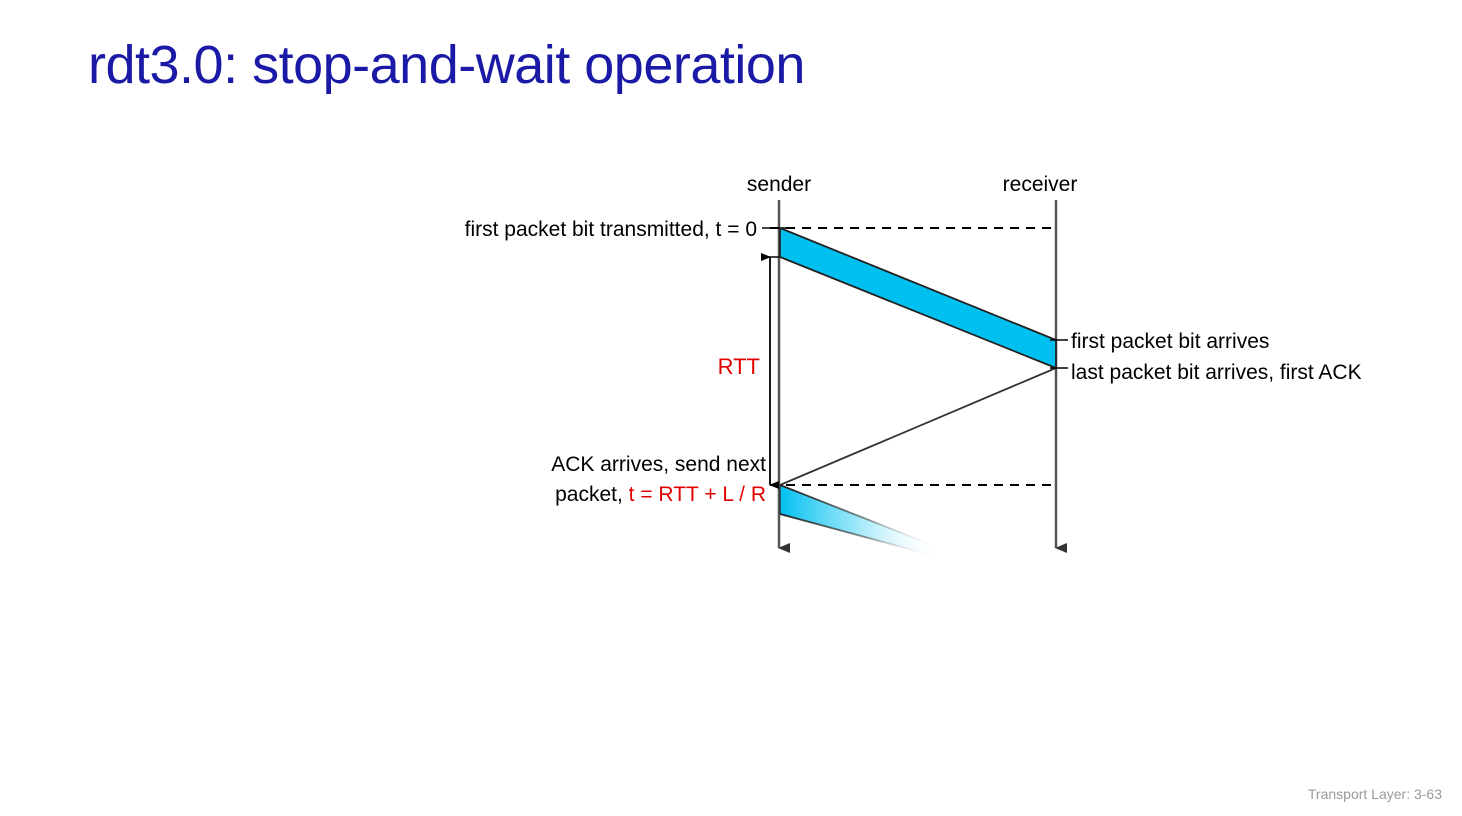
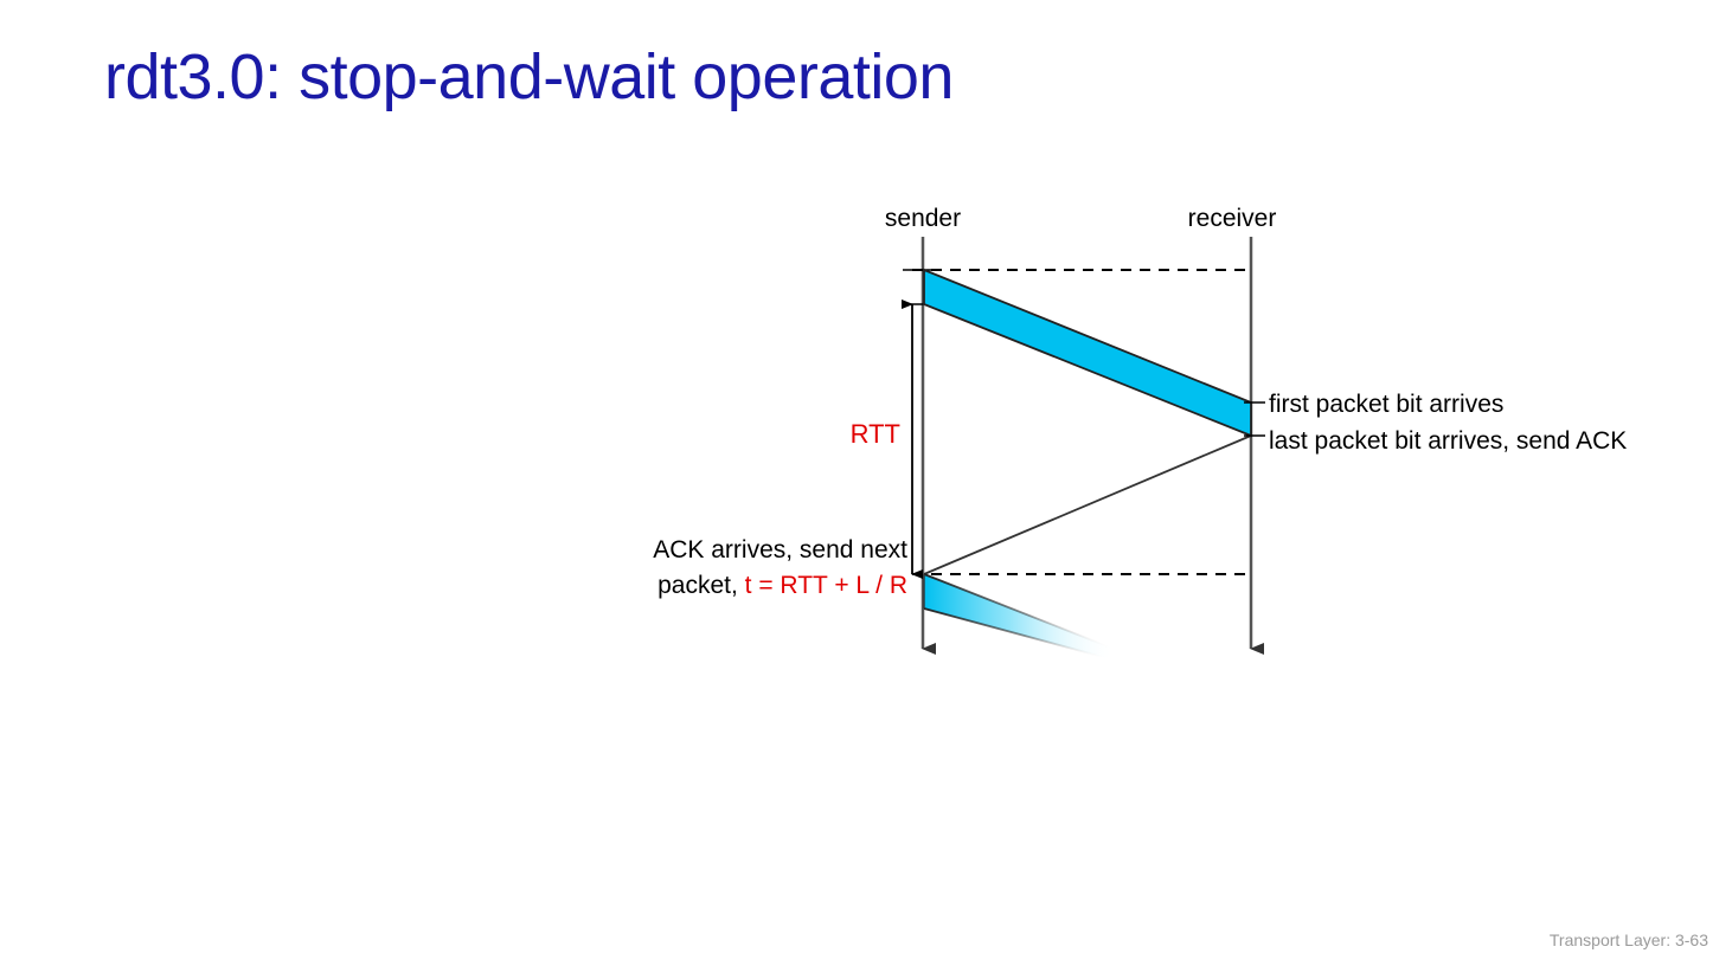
  rdt3.0: stop-and-wait operation
  sender
  receiver
  RTT
- first packet bit transmitted, t = 0
  first packet bit arrives
- last packet bit arrives, first ACK
+ last packet bit arrives, send ACK
  ACK arrives, send next
  packet, t = RTT + L / R
  Transport Layer: 3-63
